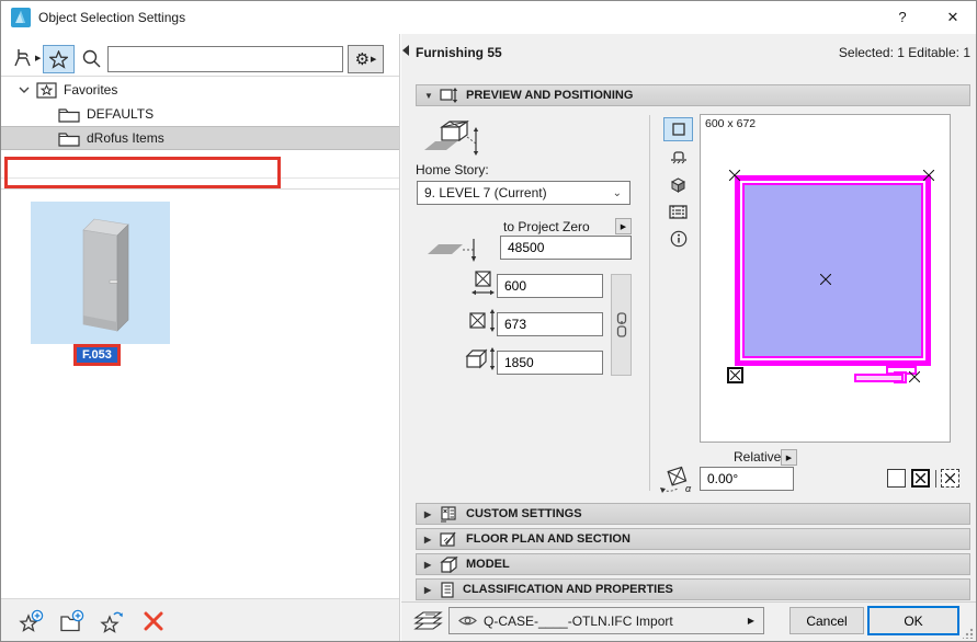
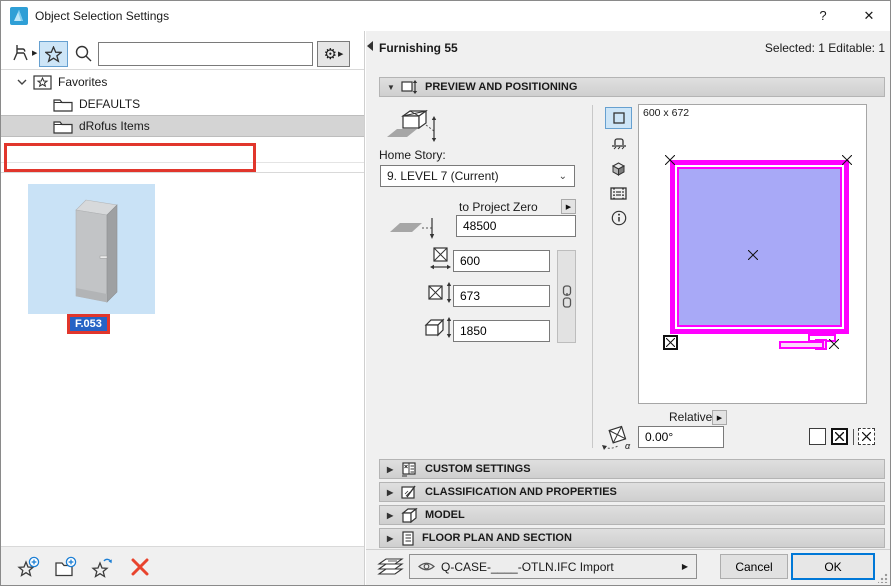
  Object Selection Settings
  ?
  ✕
  ⚙
  Favorites
  DEFAULTS
  dRofus Items
  F.053
  Furnishing 55
  Selected: 1 Editable: 1
  ▼
  PREVIEW AND POSITIONING
  Home Story:
  9. LEVEL 7 (Current)
  ⌄
  to Project Zero
  48500
  600
  673
  1850
  600 x 672
  Relative
  α
  0.00°
  ▶
  CUSTOM SETTINGS
  ▶
- FLOOR PLAN AND SECTION
+ CLASSIFICATION AND PROPERTIES
  ▶
  MODEL
  ▶
- CLASSIFICATION AND PROPERTIES
+ FLOOR PLAN AND SECTION
  Q-CASE-____-OTLN.IFC Import
  ▶
  Cancel
  OK
